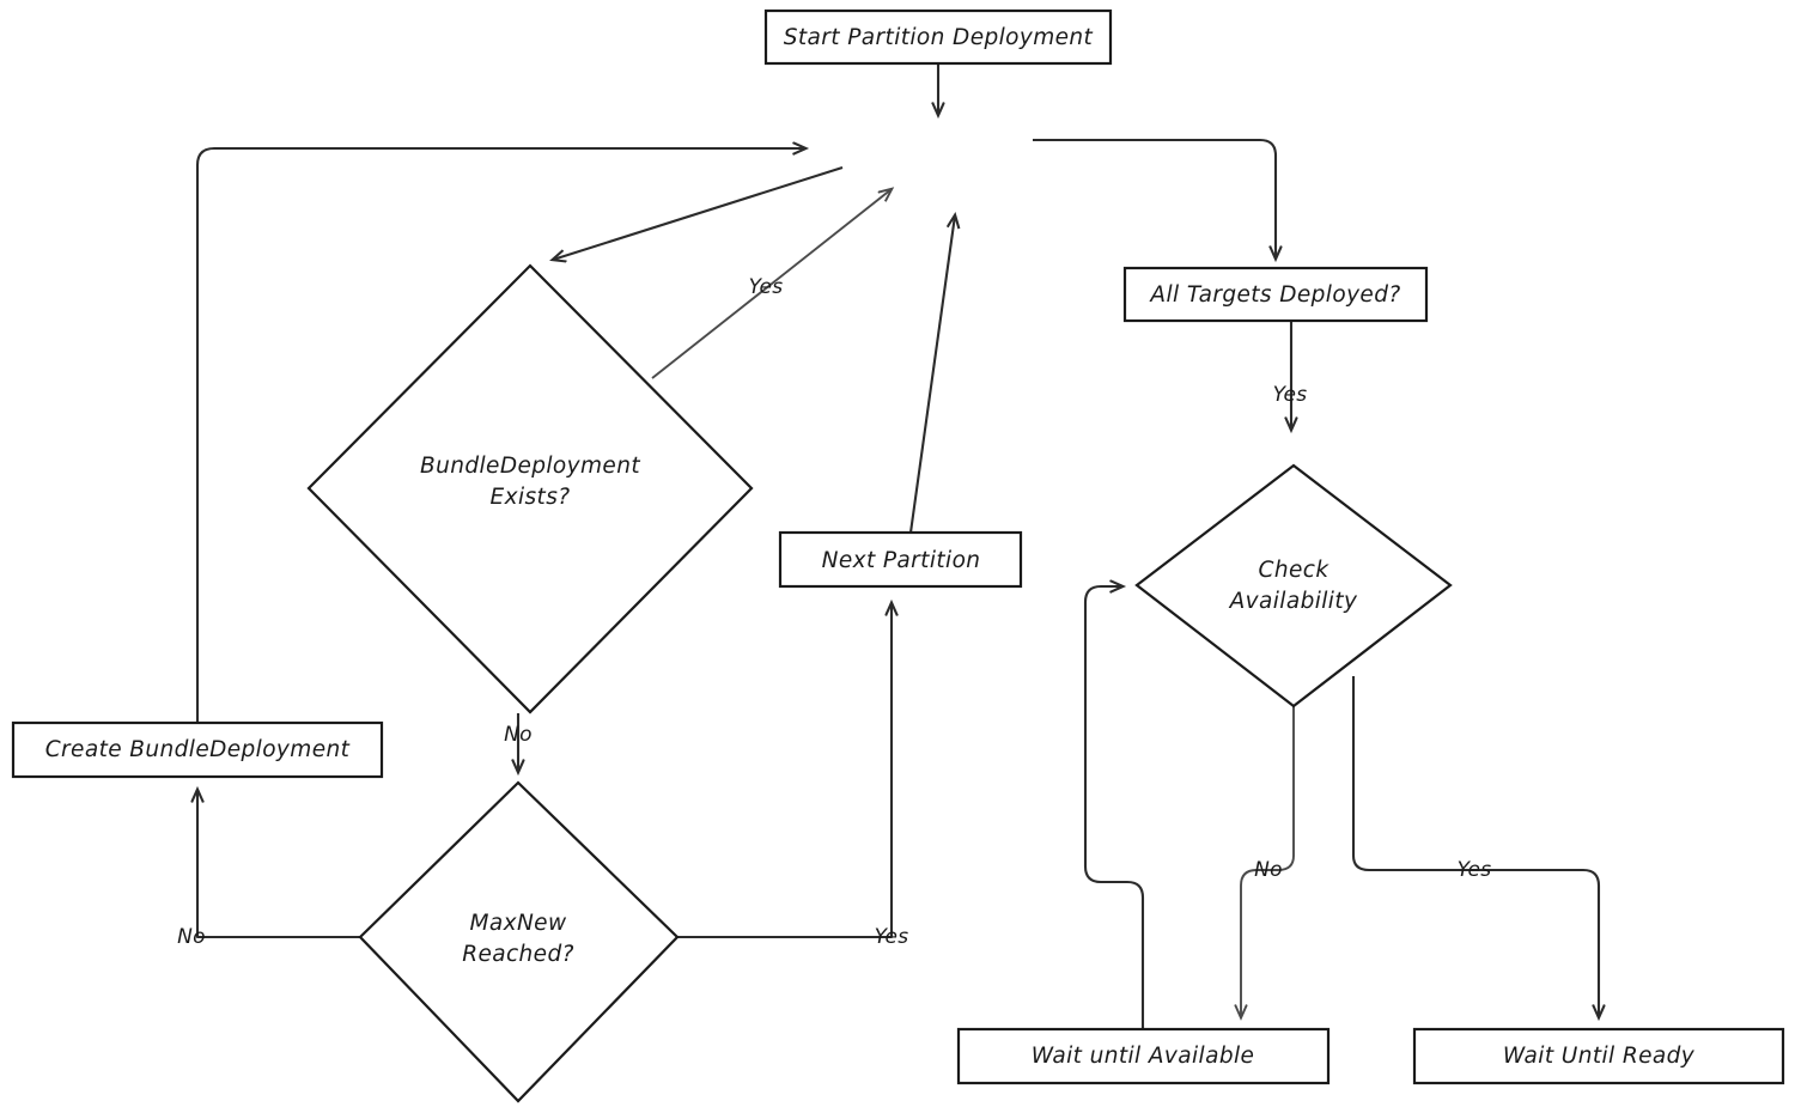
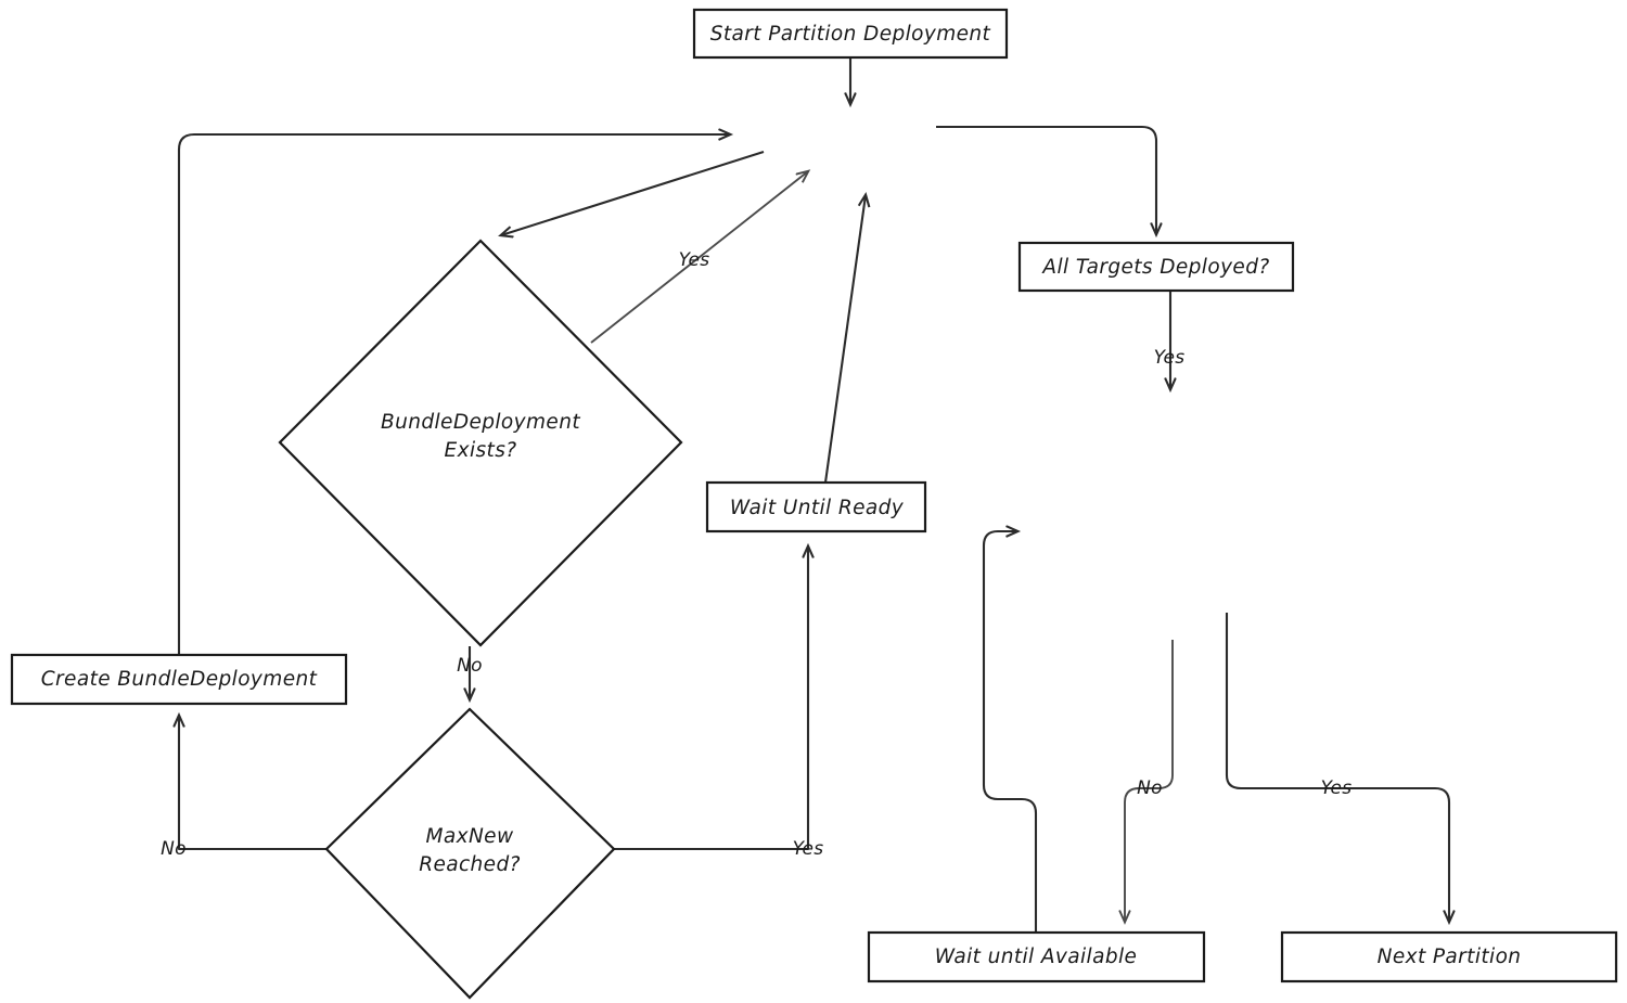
  Yes
  No
  No
  Yes
  Yes
  No
  Yes
  Start Partition Deployment
  All Targets Deployed?
  BundleDeployment
  Exists?
- Check
- Availability
- Next Partition
+ Wait Until Ready
  Create BundleDeployment
  MaxNew
  Reached?
  Wait until Available
- Wait Until Ready
+ Next Partition
